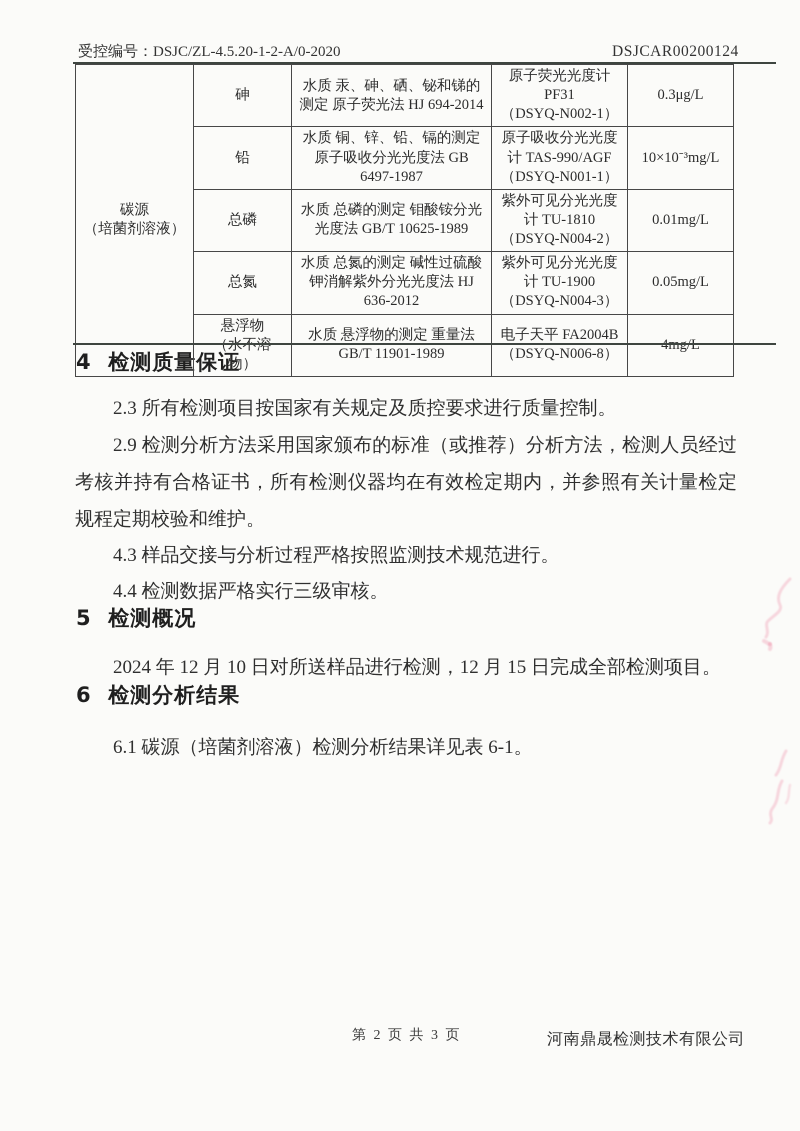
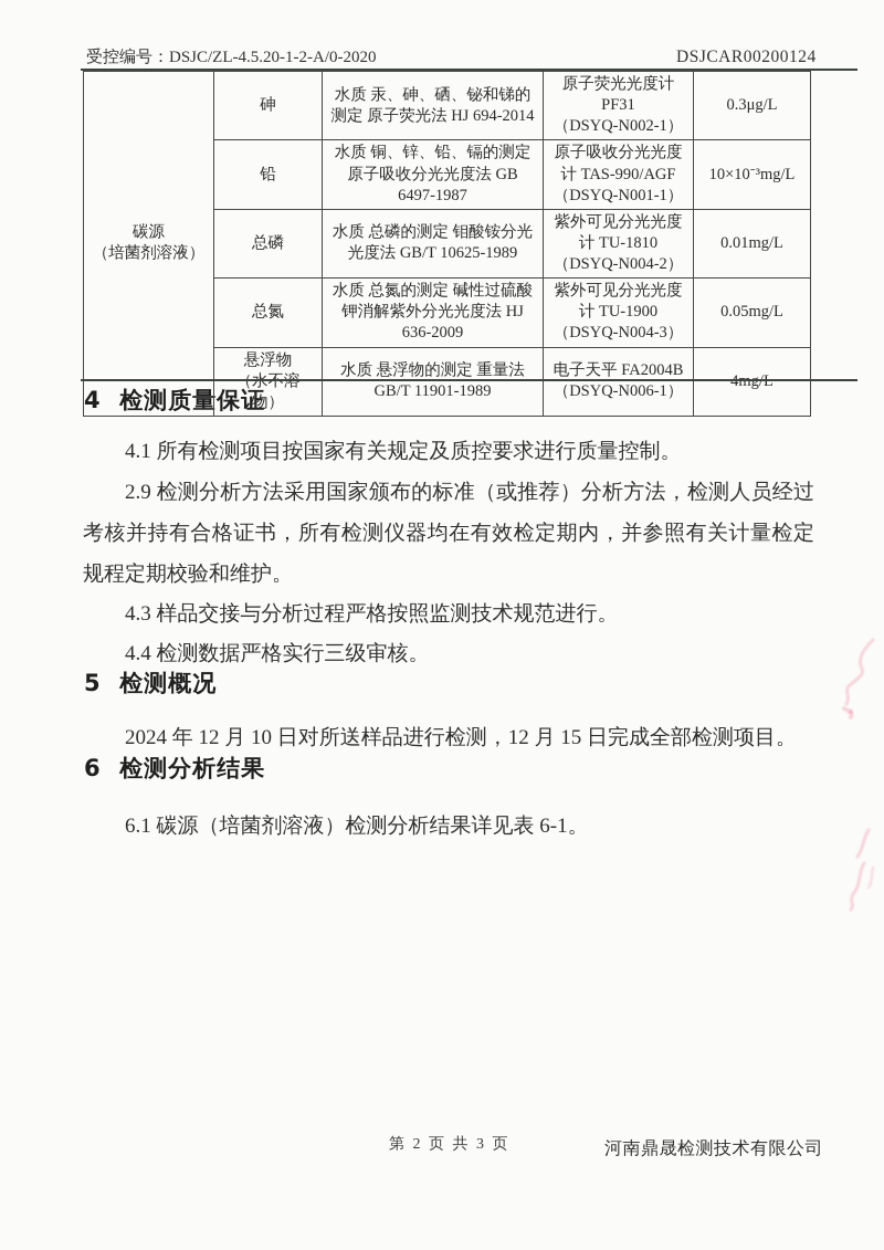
  受控编号：DSJC/ZL-4.5.20-1-2-A/0-2020
  DSJCAR00200124
  碳源 （培菌剂溶液）	砷	水质 汞、砷、硒、铋和锑的测定 原子荧光法 HJ 694-2014	原子荧光光度计 PF31 （DSYQ-N002-1）	0.3μg/L
  铅	水质 铜、锌、铅、镉的测定 原子吸收分光光度法 GB 6497-1987	原子吸收分光光度计 TAS-990/AGF （DSYQ-N001-1）	10×10⁻³mg/L
  总磷	水质 总磷的测定 钼酸铵分光光度法 GB/T 10625-1989	紫外可见分光光度计 TU-1810 （DSYQ-N004-2）	0.01mg/L
- 总氮	水质 总氮的测定 碱性过硫酸钾消解紫外分光光度法 HJ 636-2012	紫外可见分光光度计 TU-1900 （DSYQ-N004-3）	0.05mg/L
+ 总氮	水质 总氮的测定 碱性过硫酸钾消解紫外分光光度法 HJ 636-2009	紫外可见分光光度计 TU-1900 （DSYQ-N004-3）	0.05mg/L
- 悬浮物 物）	水质 悬浮物的测定 重量法 GB/T 11901-1989	电子天平 FA2004B （DSYQ-N006-8）
+ 悬浮物 物）	水质 悬浮物的测定 重量法 GB/T 11901-1989	电子天平 FA2004B （DSYQ-N006-1）
  4 检测质量保证
- 2.3 所有检测项目按国家有关规定及质控要求进行质量控制。
+ 4.1 所有检测项目按国家有关规定及质控要求进行质量控制。
  2.9 检测分析方法采用国家颁布的标准（或推荐）分析方法，检测人员经过考核并持有合格证书，所有检测仪器均在有效检定期内，并参照有关计量检定规程定期校验和维护。
  4.3 样品交接与分析过程严格按照监测技术规范进行。
  4.4 检测数据严格实行三级审核。
  5 检测概况
  2024 年 12 月 10 日对所送样品进行检测，12 月 15 日完成全部检测项目。
  6 检测分析结果
  6.1 碳源（培菌剂溶液）检测分析结果详见表 6-1。
  第 2 页 共 3 页
  河南鼎晟检测技术有限公司
